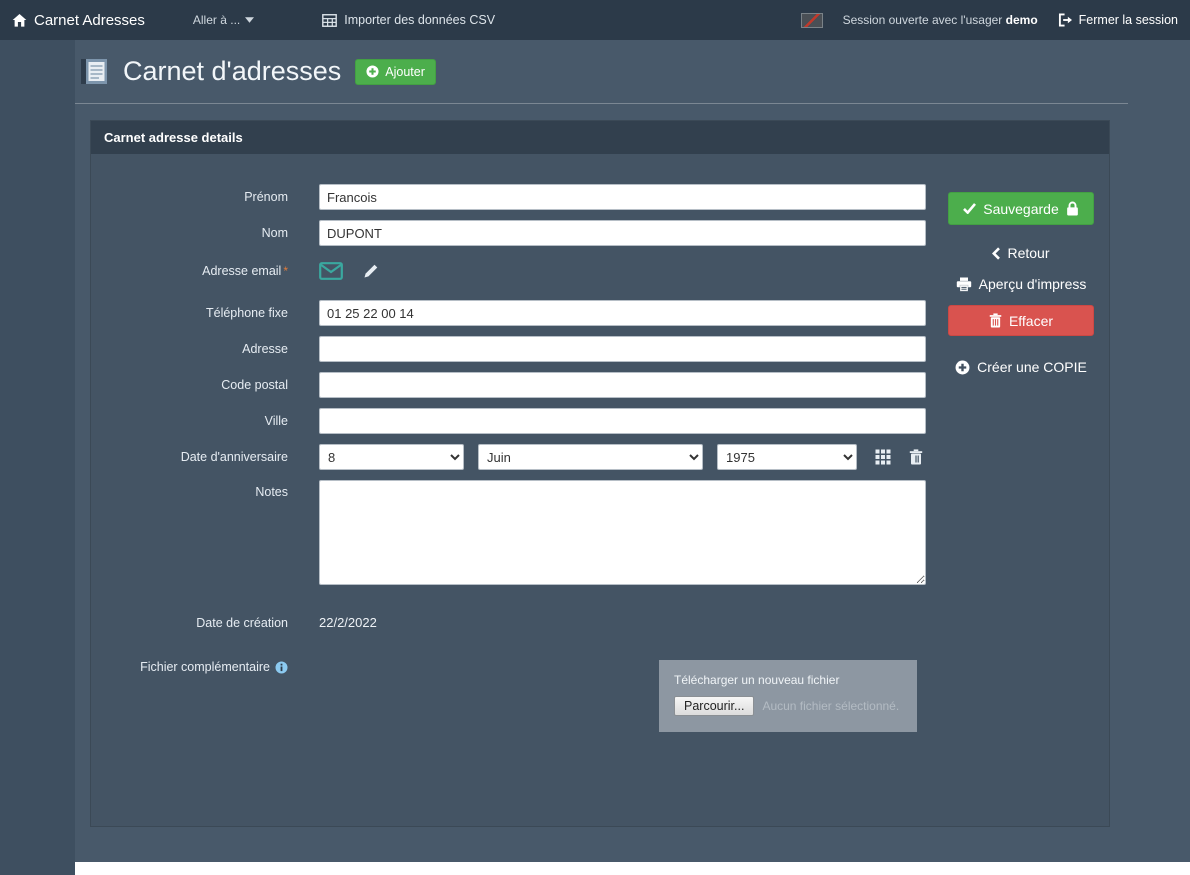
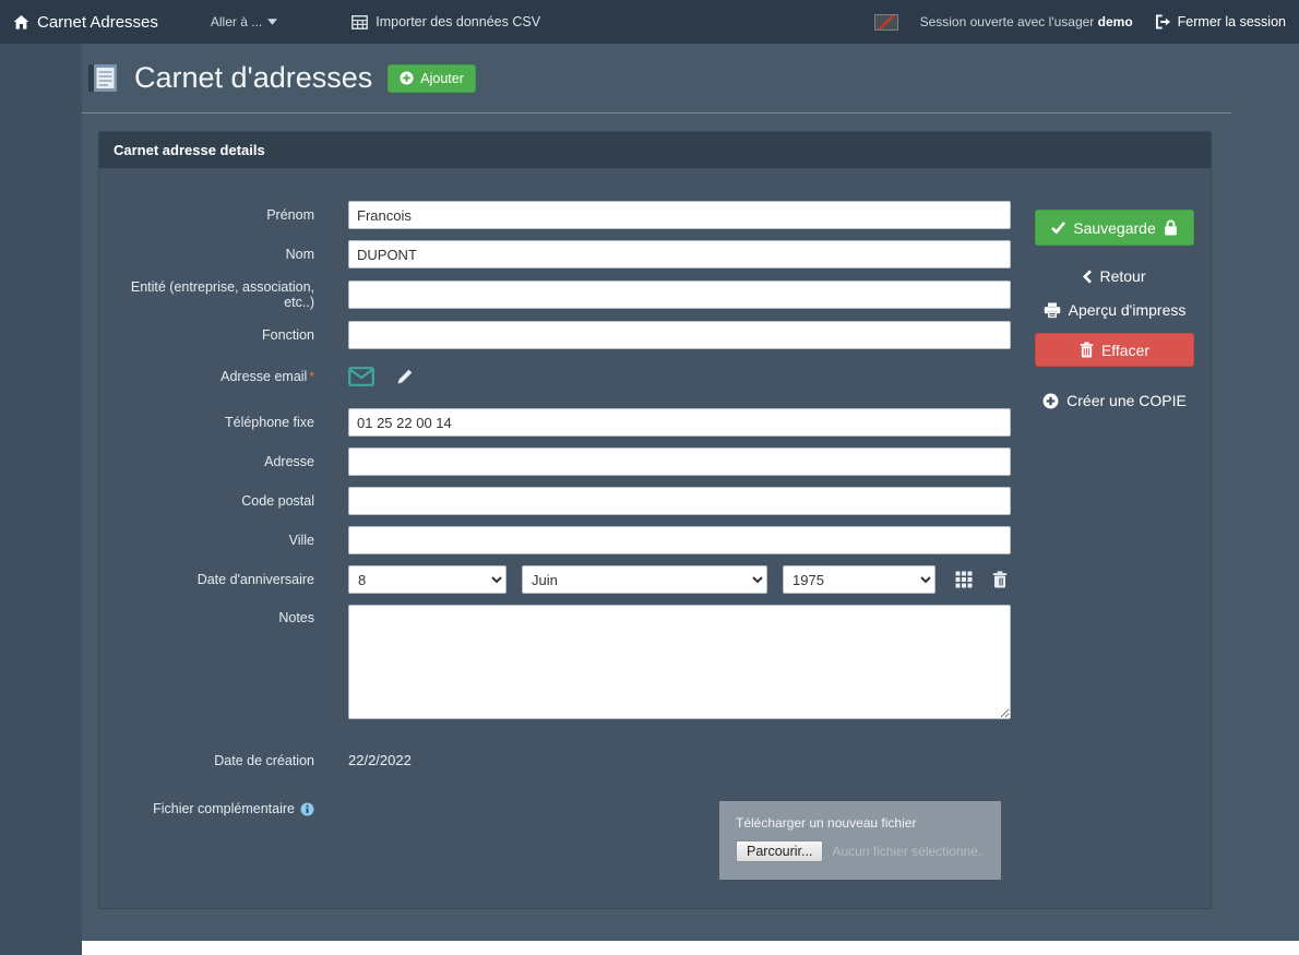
  Carnet Adresses
  Aller à ...
  Importer des données CSV
  Session ouverte avec l'usager demo
  Fermer la session
  Carnet d'adresses
  Ajouter
  Carnet adresse details
  Prénom
  Francois
  Nom
  DUPONT
+ Entité (entreprise, association, etc..)
+ Fonction
  Adresse email *
  Téléphone fixe
  01 25 22 00 14
  Adresse
  Code postal
  Ville
  Date d'anniversaire
  8
  Juin
  1975
  Notes
  Date de création
  22/2/2022
  Fichier complémentaire
  Télécharger un nouveau fichier
  Parcourir...
  Aucun fichier sélectionné.
  Sauvegarde
  Retour
  Aperçu d'impress
  Effacer
  Créer une COPIE
